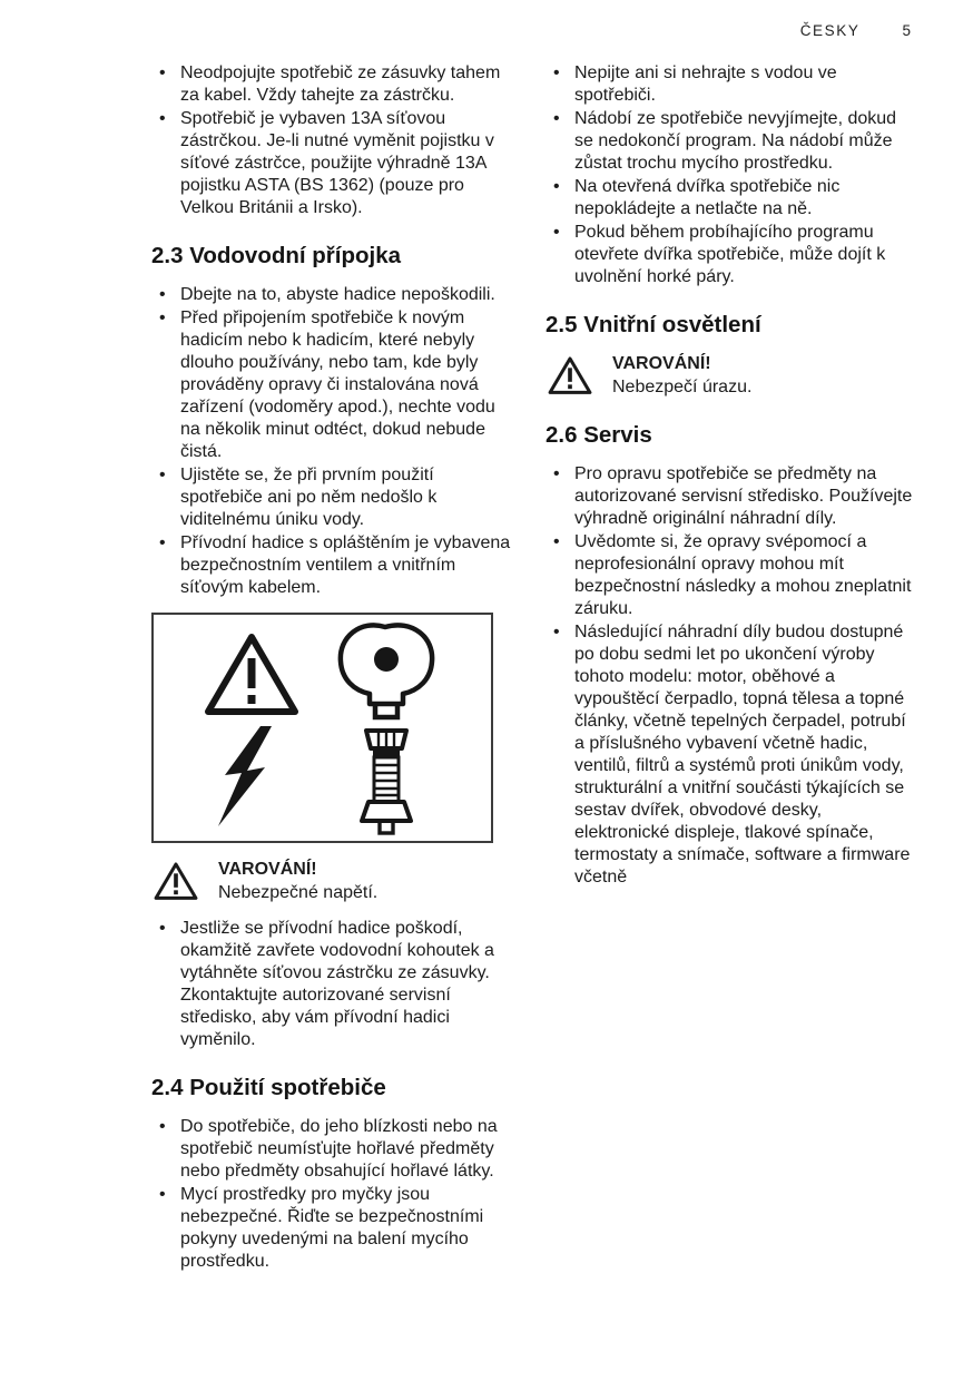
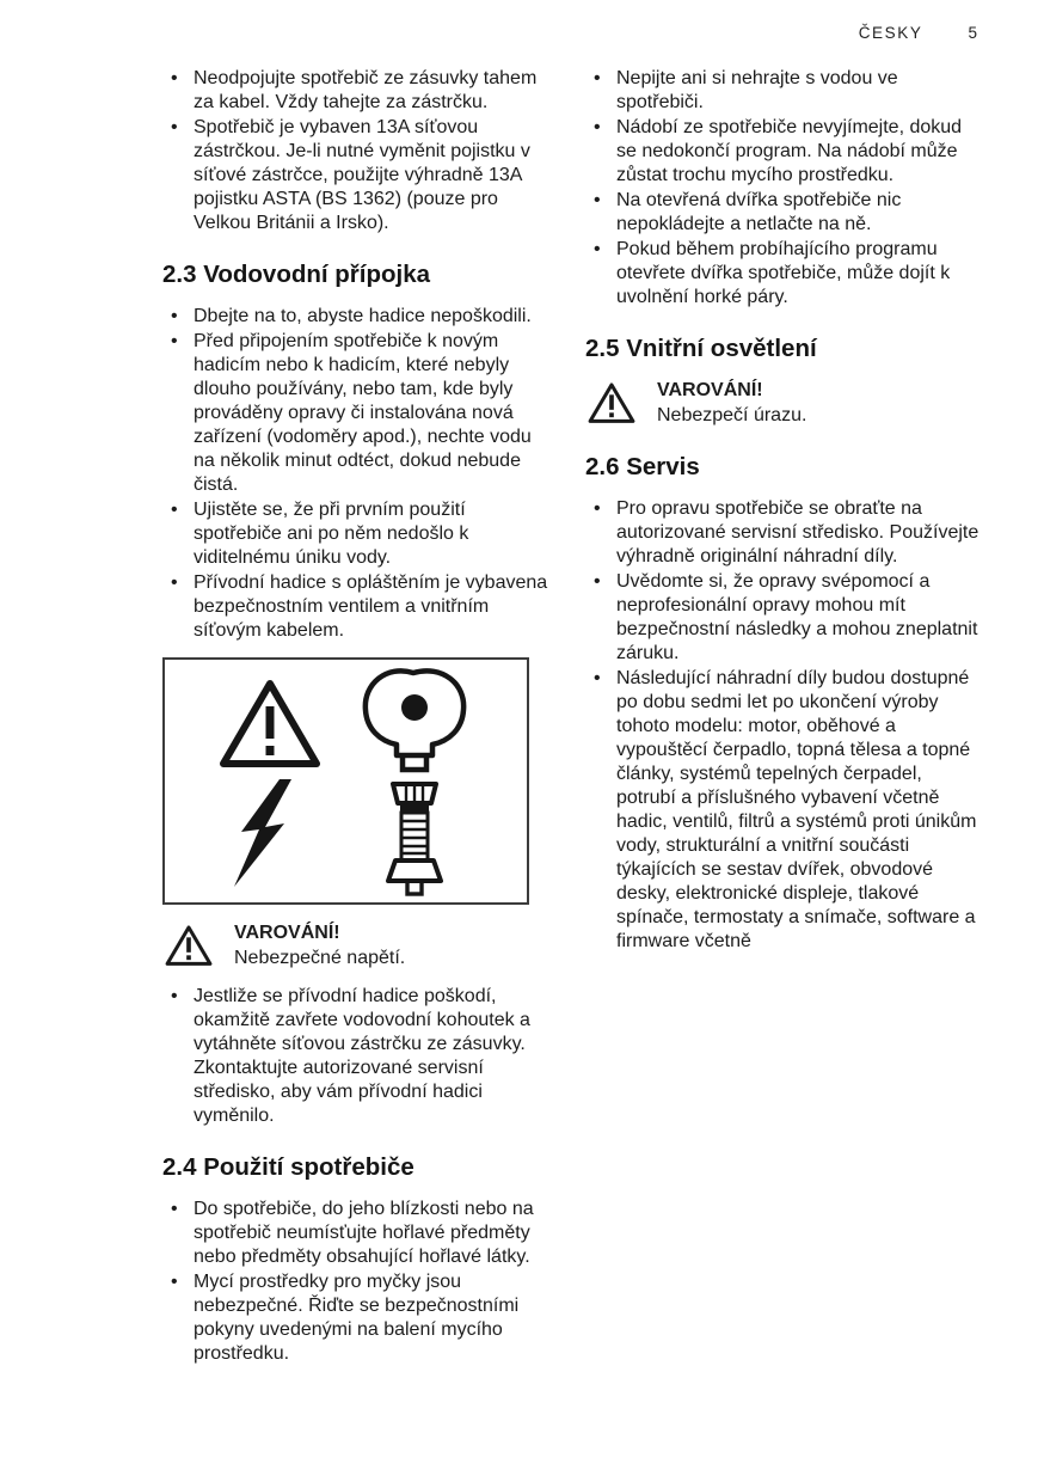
  ČESKY
  5
  Neodpojujte spotřebič ze zásuvky tahem za kabel. Vždy tahejte za zástrčku.
  Spotřebič je vybaven 13A síťovou zástrčkou. Je-li nutné vyměnit pojistku v síťové zástrčce, použijte výhradně 13A pojistku ASTA (BS 1362) (pouze pro Velkou Británii a Irsko).
  2.3 Vodovodní přípojka
  Dbejte na to, abyste hadice nepoškodili.
  Před připojením spotřebiče k novým hadicím nebo k hadicím, které nebyly dlouho používány, nebo tam, kde byly prováděny opravy či instalována nová zařízení (vodoměry apod.), nechte vodu na několik minut odtéct, dokud nebude čistá.
  Ujistěte se, že při prvním použití spotřebiče ani po něm nedošlo k viditelnému úniku vody.
  Přívodní hadice s opláštěním je vybavena bezpečnostním ventilem a vnitřním síťovým kabelem.
  VAROVÁNÍ!
  Nebezpečné napětí.
  Jestliže se přívodní hadice poškodí, okamžitě zavřete vodovodní kohoutek a vytáhněte síťovou zástrčku ze zásuvky. Zkontaktujte autorizované servisní středisko, aby vám přívodní hadici vyměnilo.
  2.4 Použití spotřebiče
  Do spotřebiče, do jeho blízkosti nebo na spotřebič neumísťujte hořlavé předměty nebo předměty obsahující hořlavé látky.
  Mycí prostředky pro myčky jsou nebezpečné. Řiďte se bezpečnostními pokyny uvedenými na balení mycího prostředku.
  Nepijte ani si nehrajte s vodou ve spotřebiči.
  Nádobí ze spotřebiče nevyjímejte, dokud se nedokončí program. Na nádobí může zůstat trochu mycího prostředku.
  Na otevřená dvířka spotřebiče nic nepokládejte a netlačte na ně.
  Pokud během probíhajícího programu otevřete dvířka spotřebiče, může dojít k uvolnění horké páry.
  2.5 Vnitřní osvětlení
  VAROVÁNÍ!
  Nebezpečí úrazu.
  2.6 Servis
- Pro opravu spotřebiče se předměty na autorizované servisní středisko. Používejte výhradně originální náhradní díly.
+ Pro opravu spotřebiče se obraťte na autorizované servisní středisko. Používejte výhradně originální náhradní díly.
  Uvědomte si, že opravy svépomocí a neprofesionální opravy mohou mít bezpečnostní následky a mohou zneplatnit záruku.
- Následující náhradní díly budou dostupné po dobu sedmi let po ukončení výroby tohoto modelu: motor, oběhové a vypouštěcí čerpadlo, topná tělesa a topné články, včetně tepelných čerpadel, potrubí a příslušného vybavení včetně hadic, ventilů, filtrů a systémů proti únikům vody, strukturální a vnitřní součásti týkajících se sestav dvířek, obvodové desky, elektronické displeje, tlakové spínače, termostaty a snímače, software a firmware včetně
+ Následující náhradní díly budou dostupné po dobu sedmi let po ukončení výroby tohoto modelu: motor, oběhové a vypouštěcí čerpadlo, topná tělesa a topné články, systémů tepelných čerpadel, potrubí a příslušného vybavení včetně hadic, ventilů, filtrů a systémů proti únikům vody, strukturální a vnitřní součásti týkajících se sestav dvířek, obvodové desky, elektronické displeje, tlakové spínače, termostaty a snímače, software a firmware včetně
